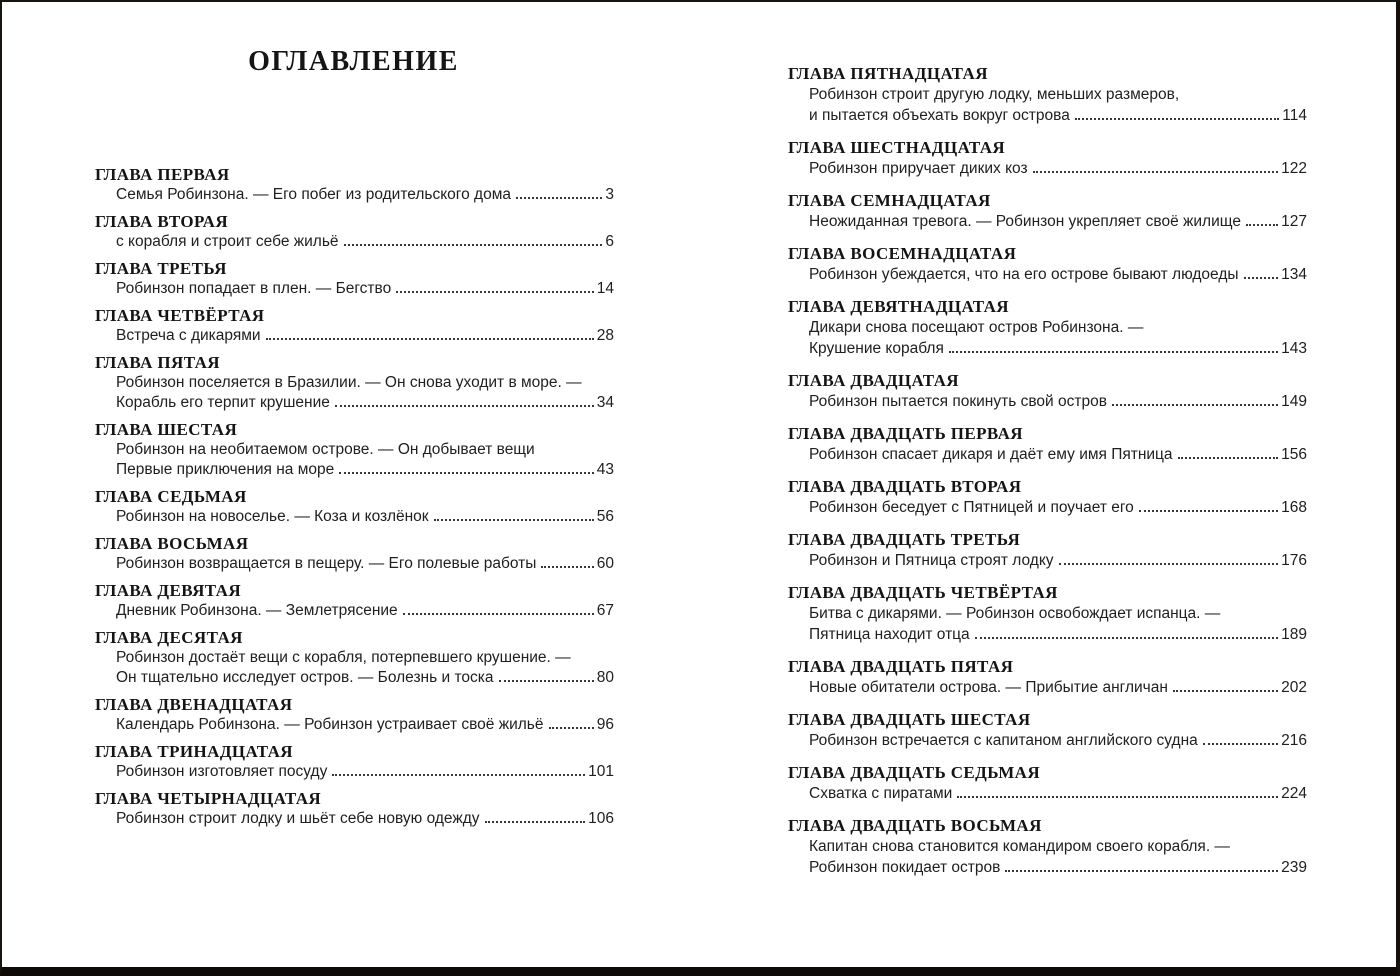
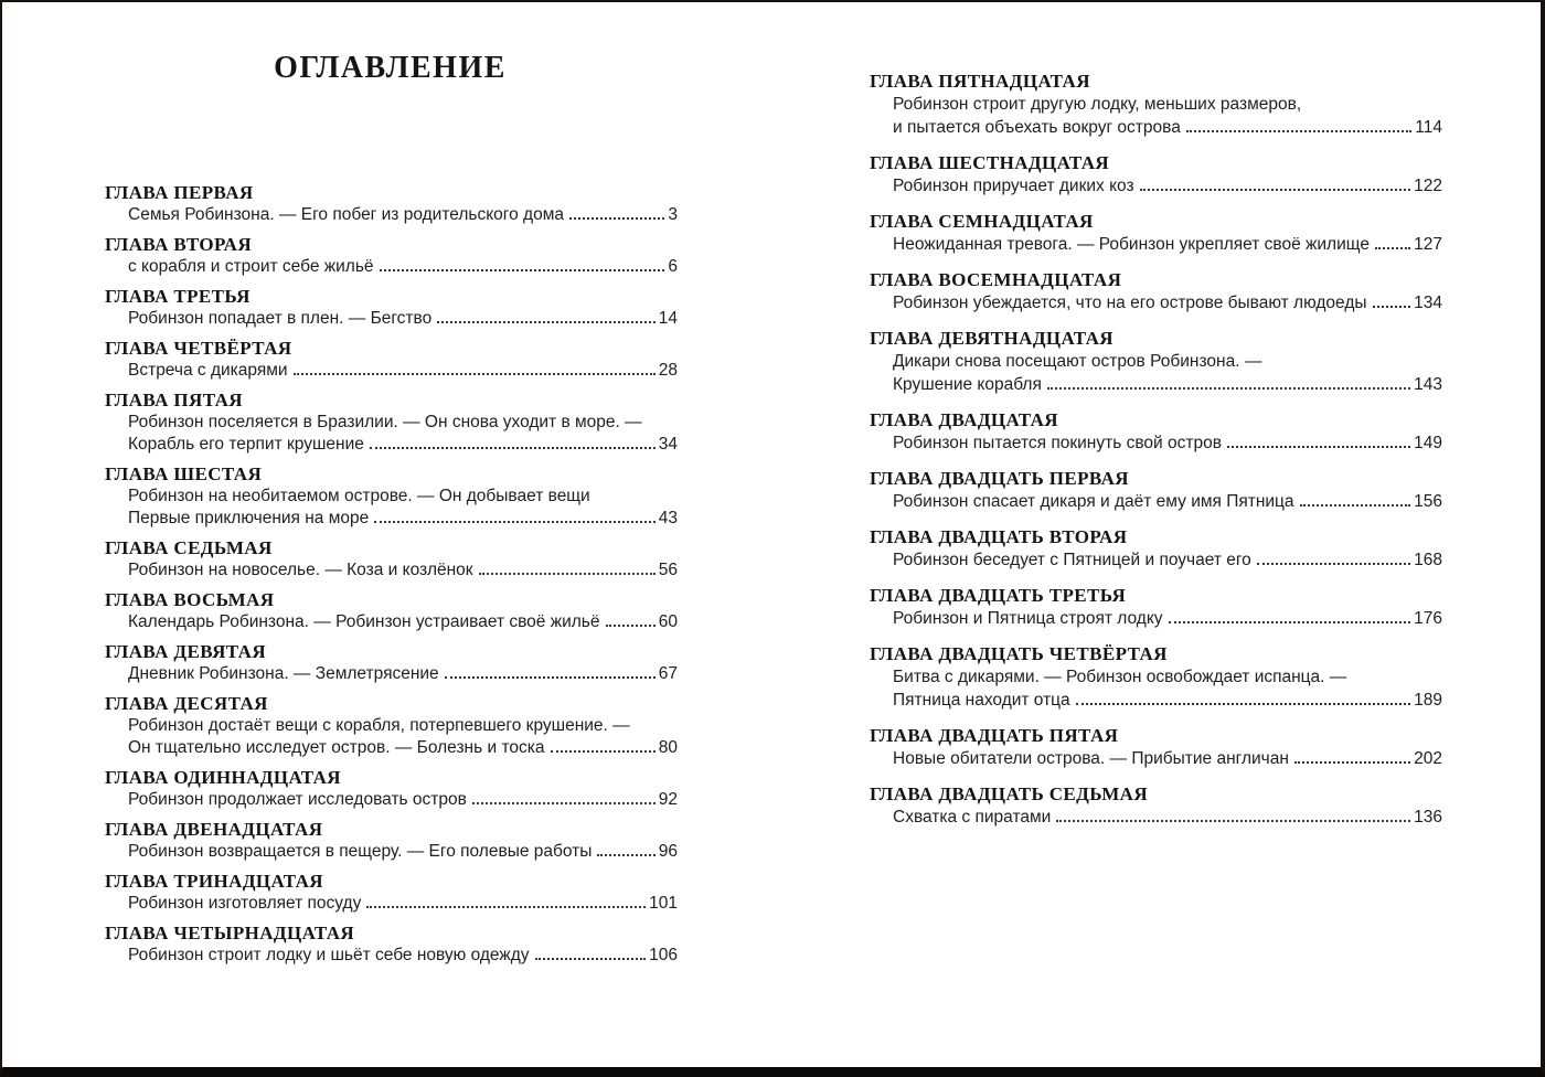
  ОГЛАВЛЕНИЕ
  ГЛАВА ПЕРВАЯ
  Семья Робинзона. — Его побег из родительского дома
  3
  ГЛАВА ВТОРАЯ
  с корабля и строит себе жильё
  6
  ГЛАВА ТРЕТЬЯ
  Робинзон попадает в плен. — Бегство
  14
  ГЛАВА ЧЕТВЁРТАЯ
  Встреча с дикарями
  28
  ГЛАВА ПЯТАЯ
  Робинзон поселяется в Бразилии. — Он снова уходит в море. —
  Корабль его терпит крушение
  34
  ГЛАВА ШЕСТАЯ
  Робинзон на необитаемом острове. — Он добывает вещи
  Первые приключения на море
  43
  ГЛАВА СЕДЬМАЯ
  Робинзон на новоселье. — Коза и козлёнок
  56
  ГЛАВА ВОСЬМАЯ
- Робинзон возвращается в пещеру. — Его полевые работы
+ Календарь Робинзона. — Робинзон устраивает своё жильё
  60
  ГЛАВА ДЕВЯТАЯ
  Дневник Робинзона. — Землетрясение
  67
  ГЛАВА ДЕСЯТАЯ
  Робинзон достаёт вещи с корабля, потерпевшего крушение. —
  Он тщательно исследует остров. — Болезнь и тоска
  80
+ ГЛАВА ОДИННАДЦАТАЯ
+ Робинзон продолжает исследовать остров
+ 92
  ГЛАВА ДВЕНАДЦАТАЯ
- Календарь Робинзона. — Робинзон устраивает своё жильё
+ Робинзон возвращается в пещеру. — Его полевые работы
  96
  ГЛАВА ТРИНАДЦАТАЯ
  Робинзон изготовляет посуду
  101
  ГЛАВА ЧЕТЫРНАДЦАТАЯ
  Робинзон строит лодку и шьёт себе новую одежду
  106
  ГЛАВА ПЯТНАДЦАТАЯ
  Робинзон строит другую лодку, меньших размеров,
  и пытается объехать вокруг острова
  114
  ГЛАВА ШЕСТНАДЦАТАЯ
  Робинзон приручает диких коз
  122
  ГЛАВА СЕМНАДЦАТАЯ
  Неожиданная тревога. — Робинзон укрепляет своё жилище
  127
  ГЛАВА ВОСЕМНАДЦАТАЯ
  Робинзон убеждается, что на его острове бывают людоеды
  134
  ГЛАВА ДЕВЯТНАДЦАТАЯ
  Дикари снова посещают остров Робинзона. —
  Крушение корабля
  143
  ГЛАВА ДВАДЦАТАЯ
  Робинзон пытается покинуть свой остров
  149
  ГЛАВА ДВАДЦАТЬ ПЕРВАЯ
  Робинзон спасает дикаря и даёт ему имя Пятница
  156
  ГЛАВА ДВАДЦАТЬ ВТОРАЯ
  Робинзон беседует с Пятницей и поучает его
  168
  ГЛАВА ДВАДЦАТЬ ТРЕТЬЯ
  Робинзон и Пятница строят лодку
  176
  ГЛАВА ДВАДЦАТЬ ЧЕТВЁРТАЯ
  Битва с дикарями. — Робинзон освобождает испанца. —
  Пятница находит отца
  189
  ГЛАВА ДВАДЦАТЬ ПЯТАЯ
  Новые обитатели острова. — Прибытие англичан
  202
- ГЛАВА ДВАДЦАТЬ ШЕСТАЯ
- Робинзон встречается с капитаном английского судна
- 216
  ГЛАВА ДВАДЦАТЬ СЕДЬМАЯ
  Схватка с пиратами
- 224
+ 136
- ГЛАВА ДВАДЦАТЬ ВОСЬМАЯ
- Капитан снова становится командиром своего корабля. —
- Робинзон покидает остров
- 239
